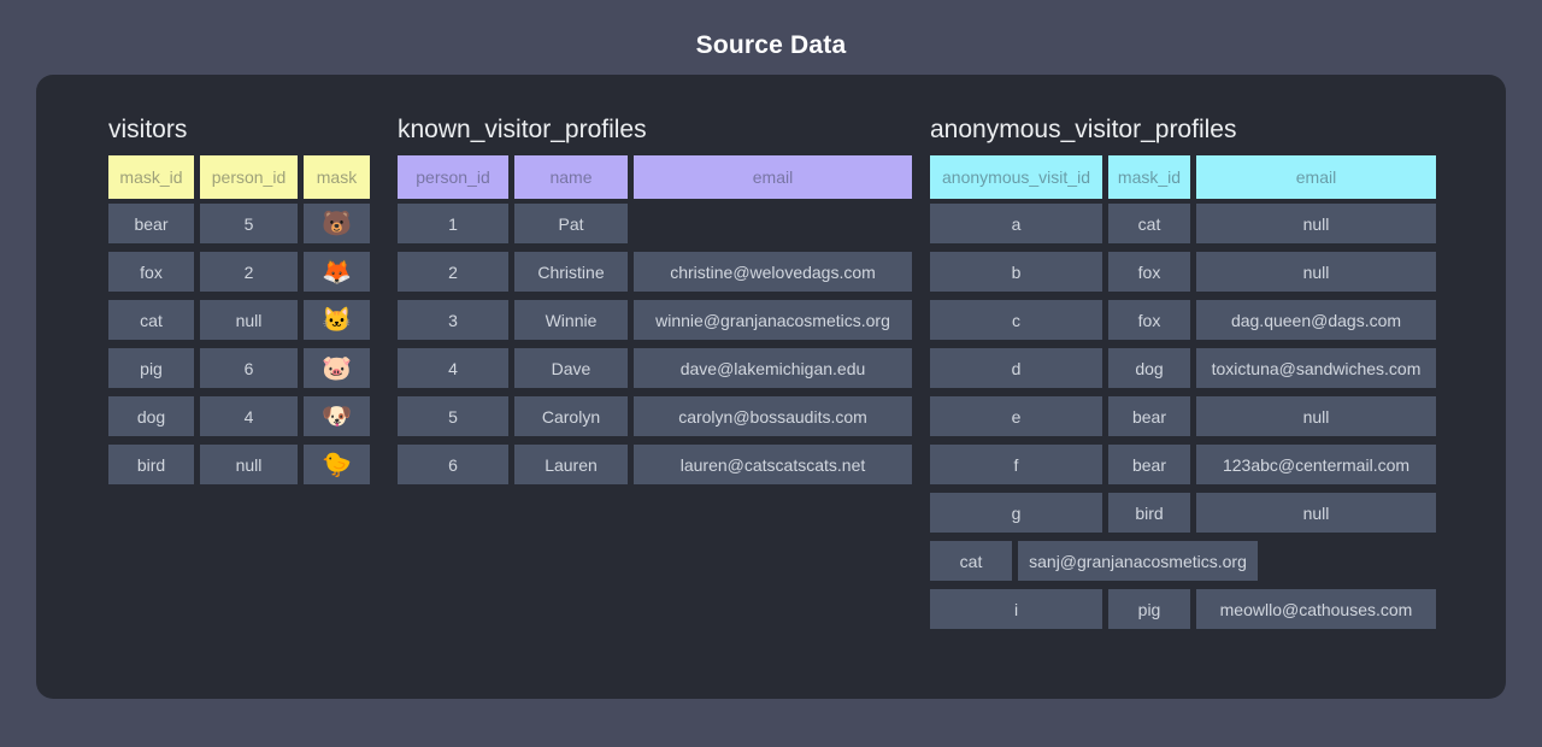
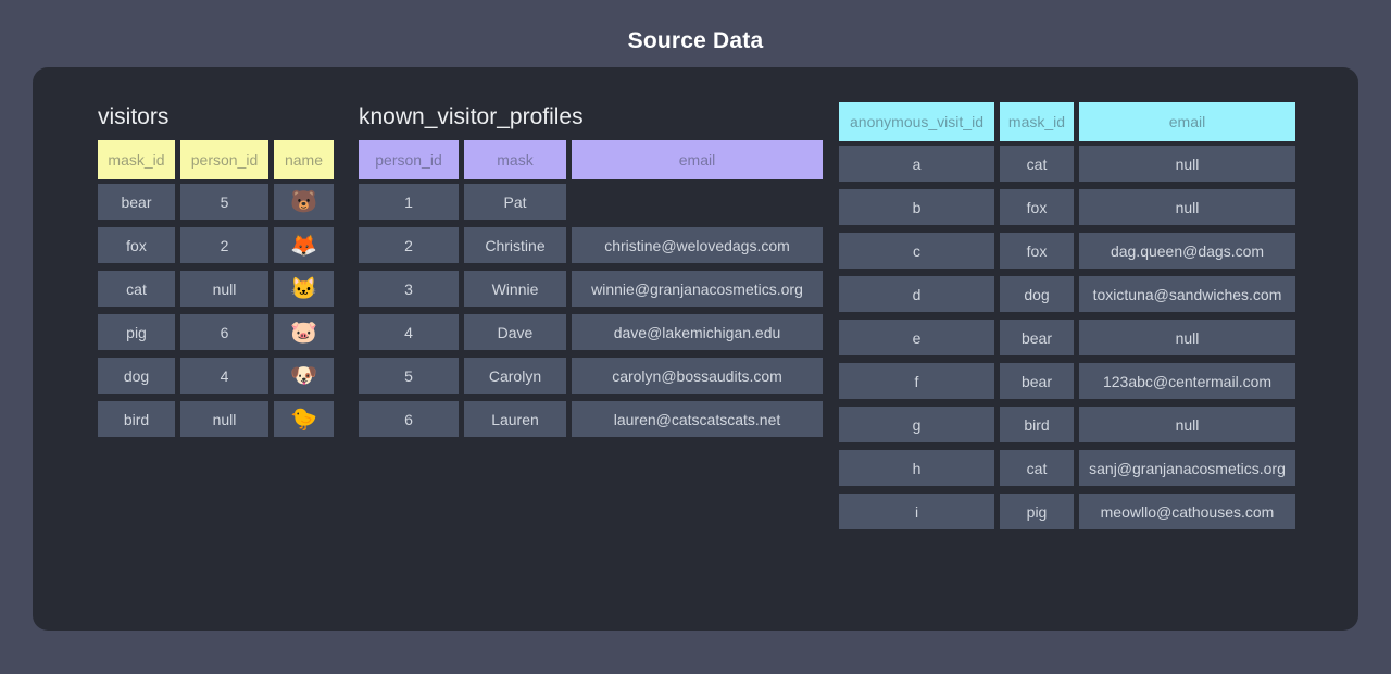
  Source Data
  visitors
  mask_id
  person_id
- mask
+ name
  bear
  5
  🐻
  fox
  2
  🦊
  cat
  null
  🐱
  pig
  6
  🐷
  dog
  4
  🐶
  bird
  null
  🐤
  known_visitor_profiles
  person_id
- name
+ mask
  email
  1
  Pat
  2
  Christine
  christine@welovedags.com
  3
  Winnie
  winnie@granjanacosmetics.org
  4
  Dave
  dave@lakemichigan.edu
  5
  Carolyn
  carolyn@bossaudits.com
  6
  Lauren
  lauren@catscatscats.net
- anonymous_visitor_profiles
  anonymous_visit_id
  mask_id
  email
  a
  cat
  null
  b
  fox
  null
  c
  fox
  dag.queen@dags.com
  d
  dog
  toxictuna@sandwiches.com
  e
  bear
  null
  f
  bear
  123abc@centermail.com
  g
  bird
  null
+ h
  cat
  sanj@granjanacosmetics.org
  i
  pig
  meowllo@cathouses.com
